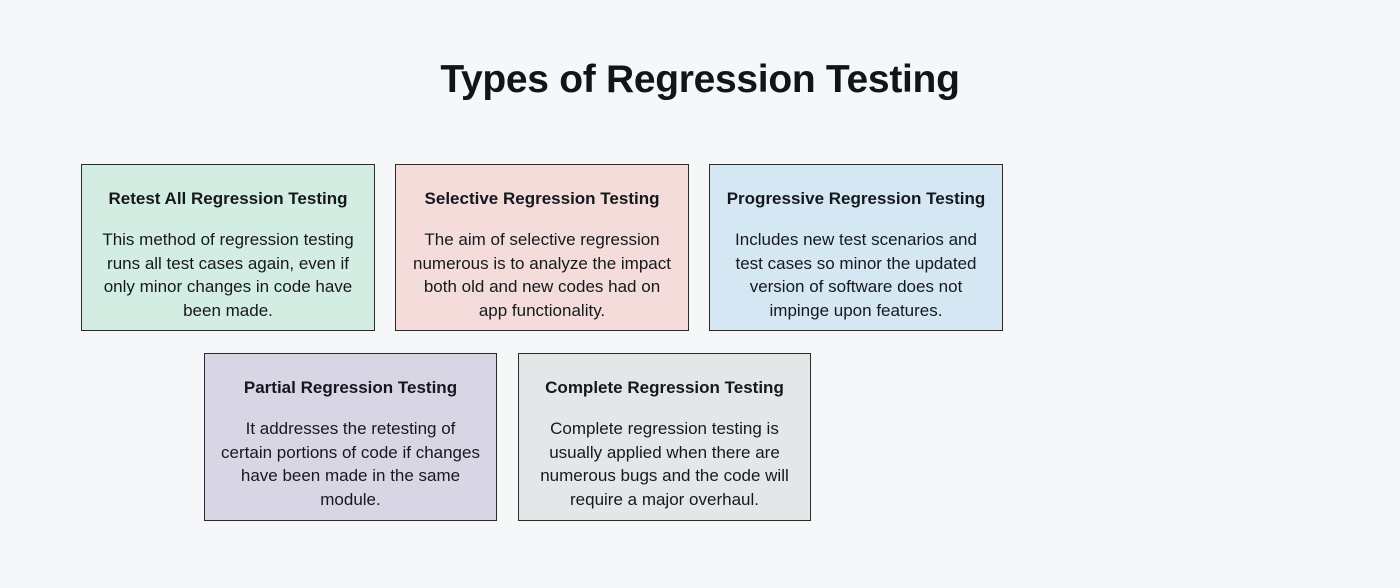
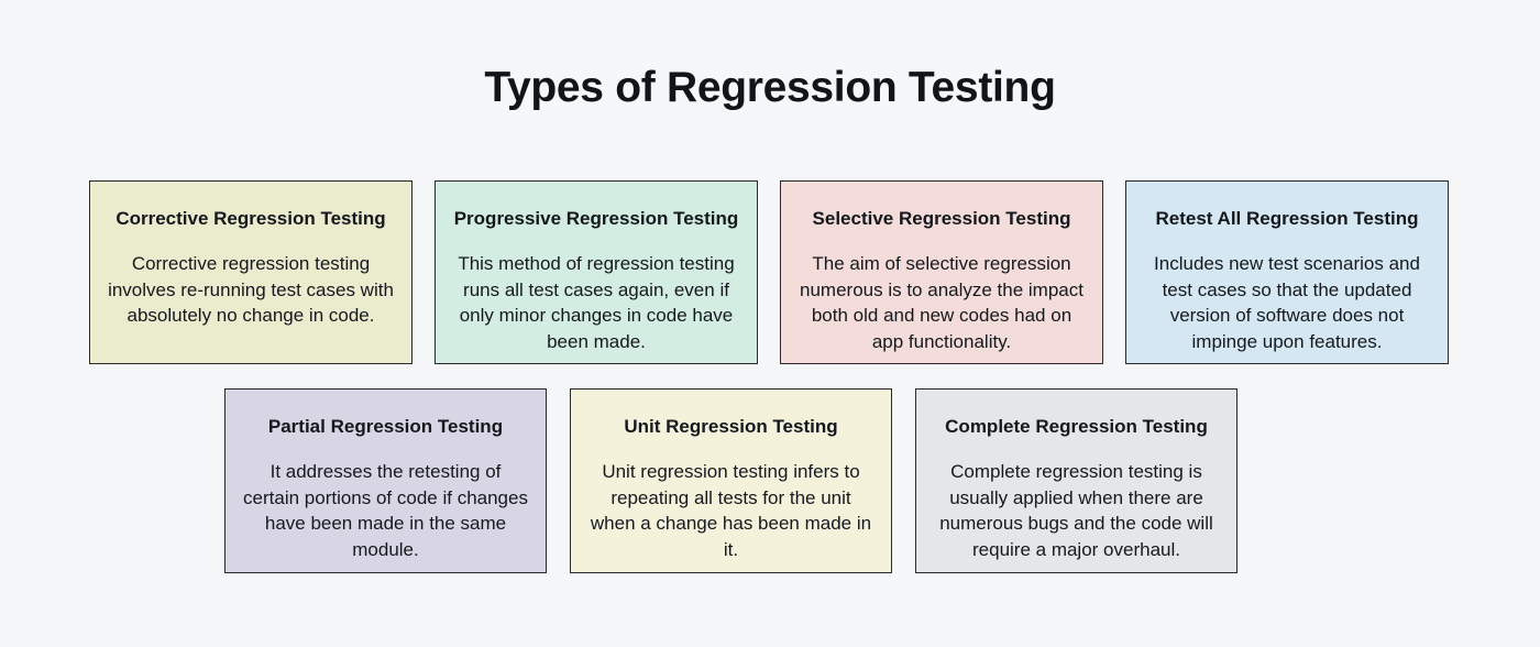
  Types of Regression Testing
+ Corrective Regression Testing
+ Corrective regression testing involves re-running test cases with absolutely no change in code.
- Retest All Regression Testing
+ Progressive Regression Testing
  This method of regression testing runs all test cases again, even if only minor changes in code have been made.
  Selective Regression Testing
  The aim of selective regression numerous is to analyze the impact both old and new codes had on app functionality.
- Progressive Regression Testing
+ Retest All Regression Testing
- Includes new test scenarios and test cases so minor the updated version of software does not impinge upon features.
+ Includes new test scenarios and test cases so that the updated version of software does not impinge upon features.
  Partial Regression Testing
  It addresses the retesting of certain portions of code if changes have been made in the same module.
+ Unit Regression Testing
+ Unit regression testing infers to repeating all tests for the unit when a change has been made in it.
  Complete Regression Testing
  Complete regression testing is usually applied when there are numerous bugs and the code will require a major overhaul.
